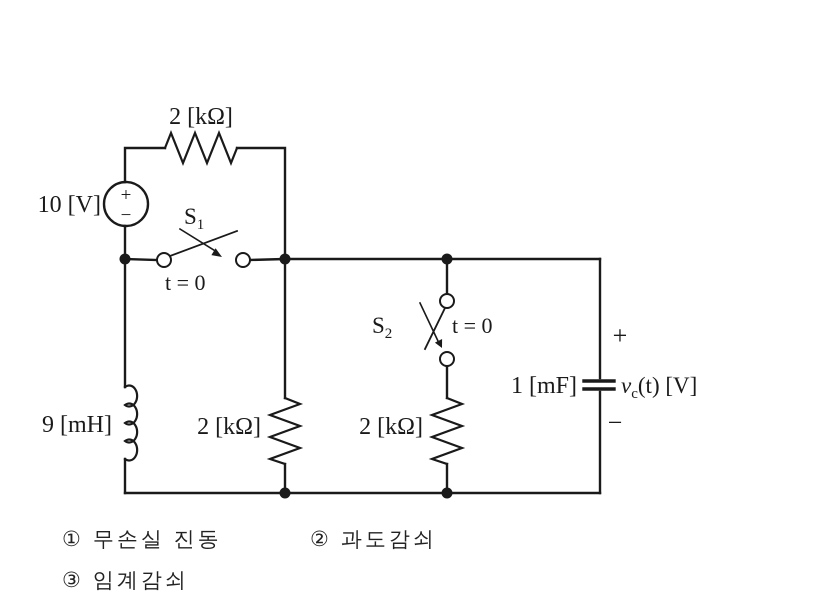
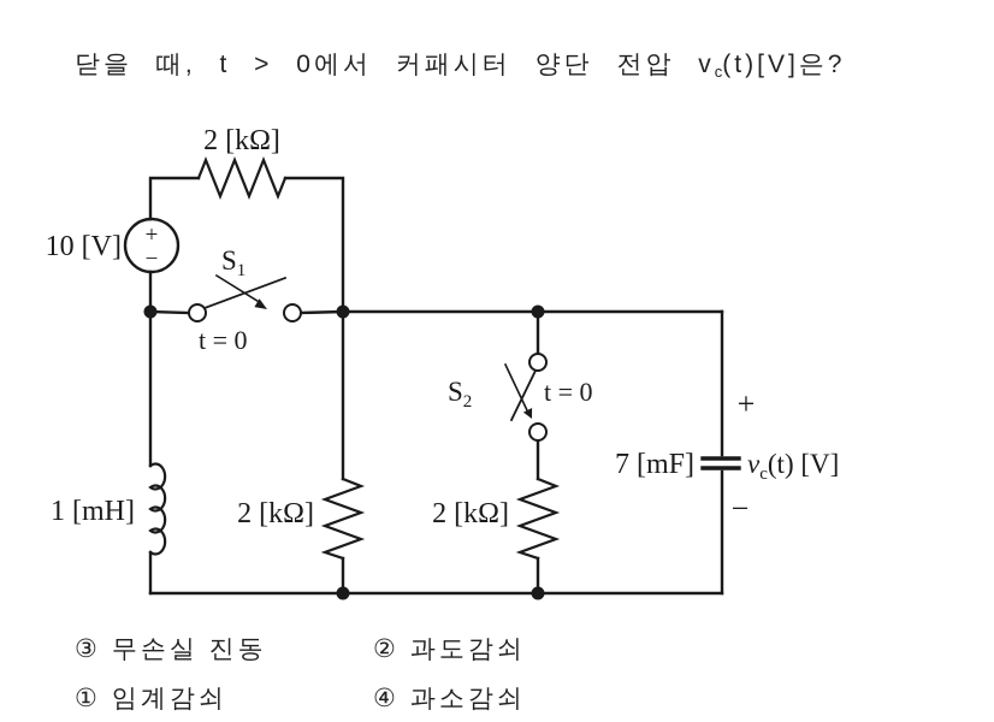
+ 닫을 때, t > 0에서 커패시터 양단 전압 vc(t)[V]은?
  +
  −
  2 [kΩ]
  10 [V]
  S1
  t = 0
- 9 [mH]
+ 1 [mH]
  2 [kΩ]
  S2
  t = 0
  2 [kΩ]
- 1 [mF]
+ 7 [mF]
  +
  −
  vc (t) [V]
- ① 무손실 진동
+ ③ 무손실 진동
  ② 과도감쇠
- ③ 임계감쇠
+ ① 임계감쇠
+ ④ 과소감쇠
